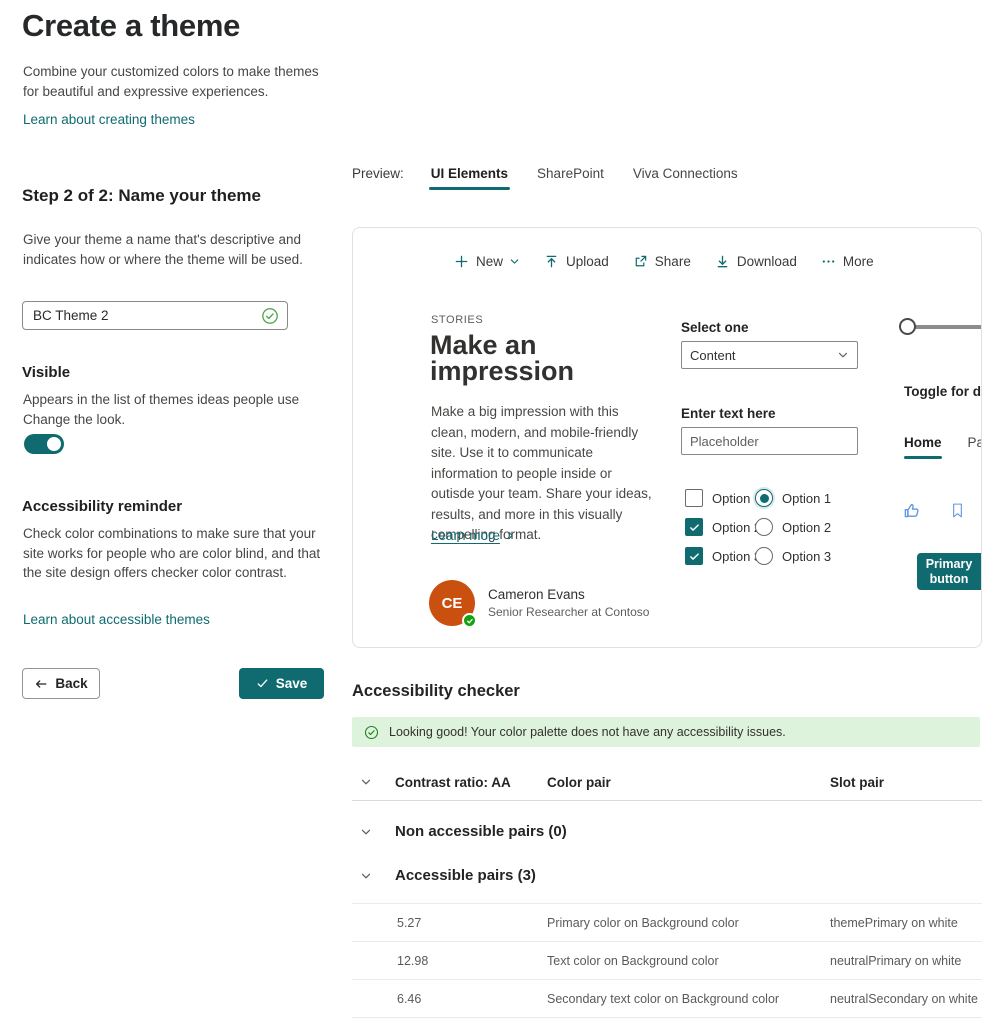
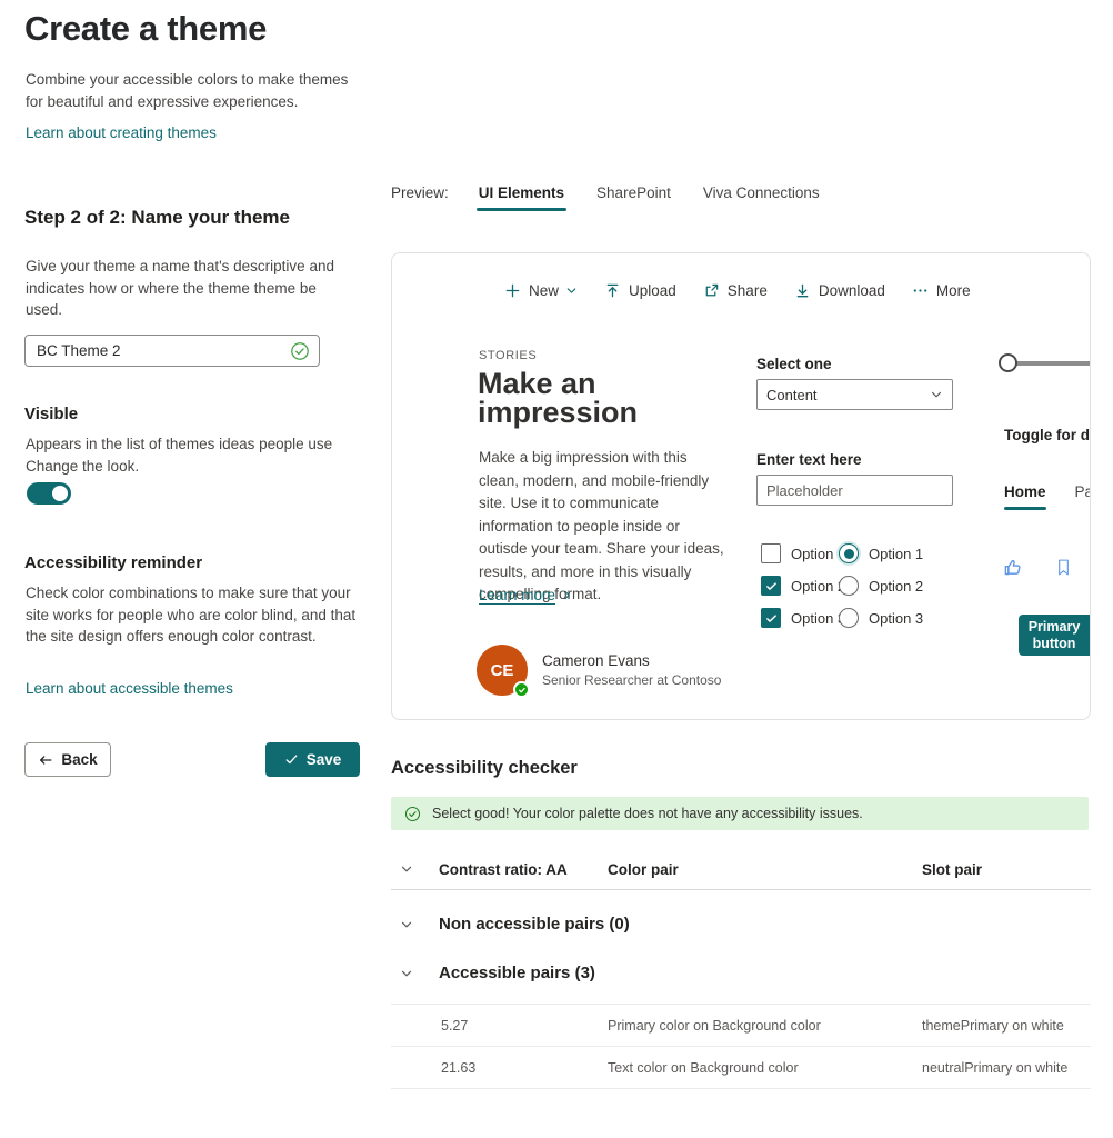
  Create a theme
- Combine your customized colors to make themes for beautiful and expressive experiences.
+ Combine your accessible colors to make themes for beautiful and expressive experiences.
  Learn about creating themes
  Step 2 of 2: Name your theme
- Give your theme a name that's descriptive and indicates how or where the theme will be used.
+ Give your theme a name that's descriptive and indicates how or where the theme theme be used.
  BC Theme 2
  Visible
  Appears in the list of themes ideas people use Change the look.
  Accessibility reminder
- Check color combinations to make sure that your site works for people who are color blind, and that the site design offers checker color contrast.
+ Check color combinations to make sure that your site works for people who are color blind, and that the site design offers enough color contrast.
  Learn about accessible themes
  Back
  Save
  Preview:
  UI Elements
  SharePoint
  Viva Connections
  New
  Upload
  Share
  Download
  More
  STORIES
  Make an impression
  Make a big impression with this clean, modern, and mobile-friendly site. Use it to communicate information to people inside or outisde your team. Share your ideas, results, and more in this visually compelling format.
  Learn more
  CE
  Cameron Evans
  Senior Researcher at Contoso
  Select one
  Content
  Enter text here
  Placeholder
  Option
  Option
  Option
  Option 1
  Option 2
  Option 3
  Toggle for d
  Home
  Primary button
  Accessibility checker
- Looking good! Your color palette does not have any accessibility issues.
+ Select good! Your color palette does not have any accessibility issues.
  Contrast ratio: AA
  Color pair
  Slot pair
  Non accessible pairs (0)
  Accessible pairs (3)
  5.27
  Primary color on Background color
  themePrimary on white
- 12.98
+ 21.63
  Text color on Background color
  neutralPrimary on white
- 6.46
- Secondary text color on Background color
- neutralSecondary on white
